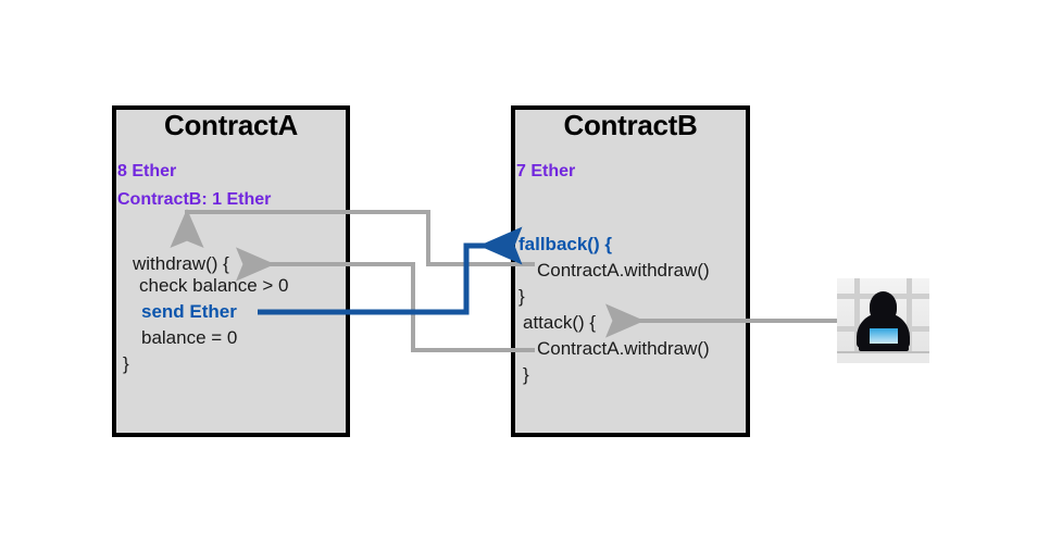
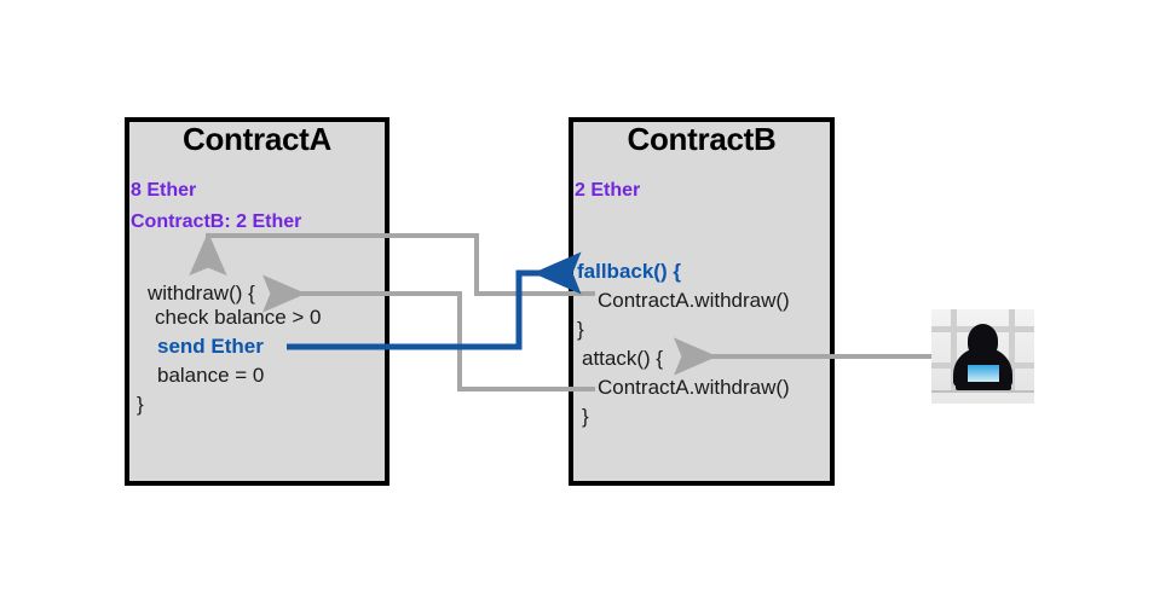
  ContractA
  ContractB
  8 Ether
- ContractB: 1 Ether
+ ContractB: 2 Ether
- 7 Ether
+ 2 Ether
  withdraw() {
  check balance > 0
  send Ether
  balance = 0
  }
  fallback() {
  ContractA.withdraw()
  }
  attack() {
  ContractA.withdraw()
  }
